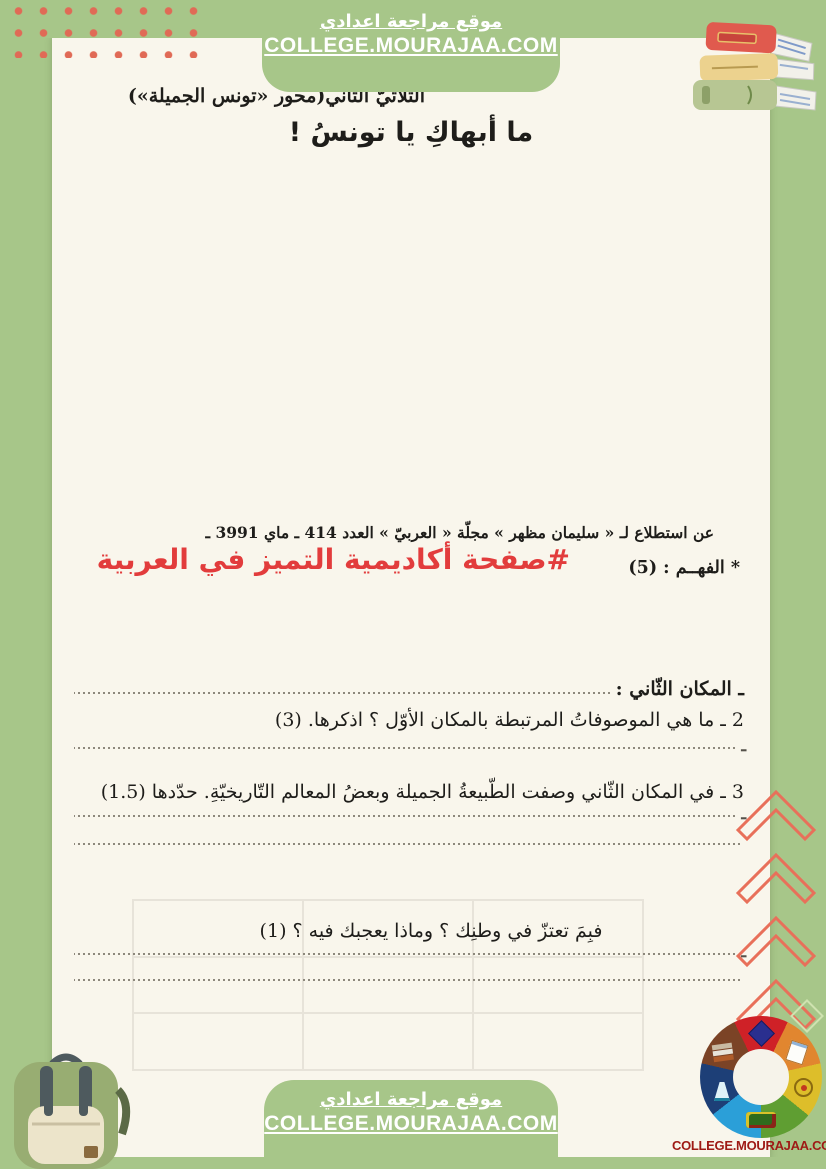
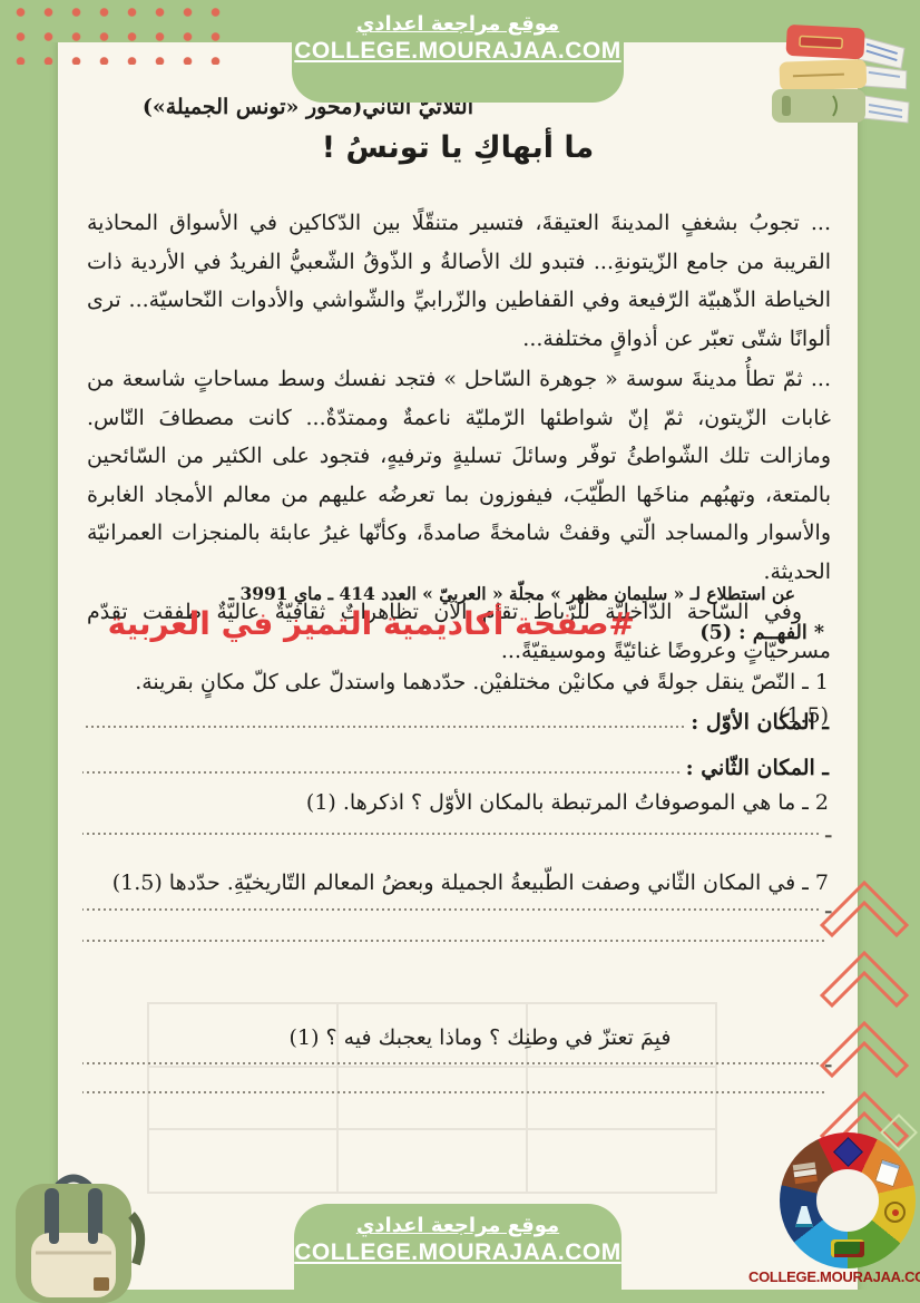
  الثّلاثيّ الثّاني(محور «تونس الجميلة»)
  ما أبهاكِ يا تونسُ !
+ ... تجوبُ بشغفٍ المدينةَ العتيقةَ، فتسير متنقّلًا بين الدّكاكين في الأسواق المحاذية القريبة من جامع الزّيتونةِ... فتبدو لك الأصالةُ و الذّوقُ الشّعبيُّ الفريدُ في الأردية ذات الخياطة الذّهبيّة الرّفيعة وفي القفاطين والزّرابيِّ والشّواشي والأدوات النّحاسيّة... ترى ألوانًا شتّى تعبّر عن أذواقٍ مختلفة...
+ ... ثمّ تطأُ مدينةَ سوسة « جوهرة السّاحل » فتجد نفسك وسط مساحاتٍ شاسعة من غابات الزّيتون، ثمّ إنّ شواطئها الرّمليّة ناعمةٌ وممتدّةٌ... كانت مصطافَ النّاس. ومازالت تلك الشّواطئُ توفّر وسائلَ تسليةٍ وترفيهٍ، فتجود على الكثير من السّائحين بالمتعة، وتهبُهم مناخَها الطّيّبَ، فيفوزون بما تعرضُه عليهم من معالم الأمجاد الغابرة والأسوار والمساجد الّتي وقفتْ شامخةً صامدةً، وكأنّها غيرُ عابئة بالمنجزات العمرانيّة الحديثة.
+ وفي السّاحة الدّاخليّة للرّباط تقام الآن تظاهراتٌ ثقافيّةٌ عاليّةٌ طفقت تقدّم مسرحيّاتٍ وعروضًا غنائيّةً وموسيقيّةً...
  عن استطلاع لـ « سليمان مظهر » مجلّة « العربيّ » العدد 414 ـ ماي 3991 ـ
  * الفهــم : (5)
  #صفحة أكاديمية التميز في العربية
+ 1 ـ النّصّ ينقل جولةً في مكانيْن مختلفيْن. حدّدهما واستدلّ على كلّ مكانٍ بقرينة. (1.5)
+ ـ المكان الأوّل :
  ـ المكان الثّاني :
- 2 ـ ما هي الموصوفاتُ المرتبطة بالمكان الأوّل ؟ اذكرها. (3)
+ 2 ـ ما هي الموصوفاتُ المرتبطة بالمكان الأوّل ؟ اذكرها. (1)
  ـ
- 3 ـ في المكان الثّاني وصفت الطّبيعةُ الجميلة وبعضُ المعالم التّاريخيّةِ. حدّدها (1.5)
+ 7 ـ في المكان الثّاني وصفت الطّبيعةُ الجميلة وبعضُ المعالم التّاريخيّةِ. حدّدها (1.5)
  ـ
  فبِمَ تعتزّ في وطنِك ؟ وماذا يعجبك فيه ؟ (1)
  موقع مراجعة اعدادي
  COLLEGE.MOURAJAA.COM
  COLLEGE.MOURAJAA.C
  موقع مراجعة اعدادي
  COLLEGE.MOURAJAA.COM
